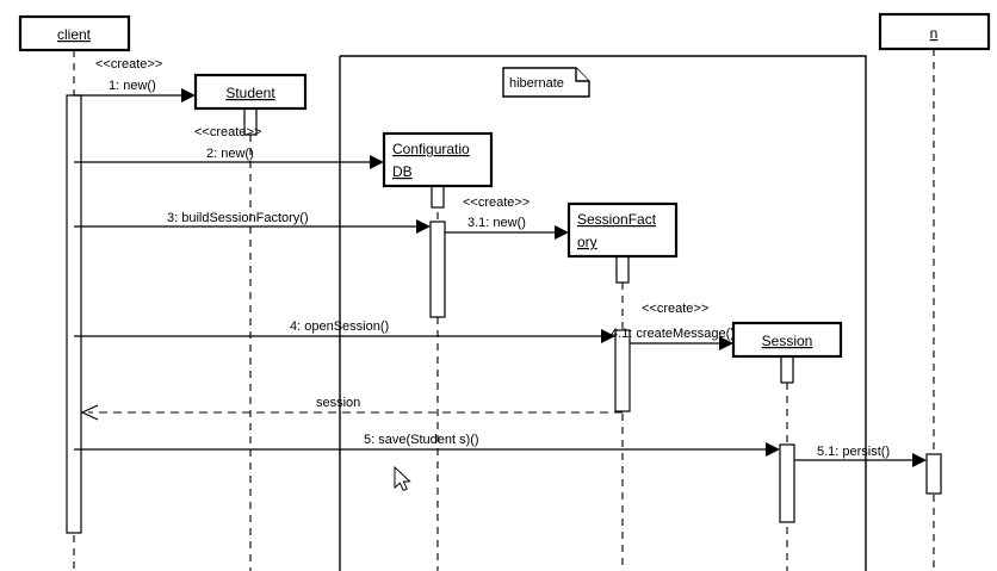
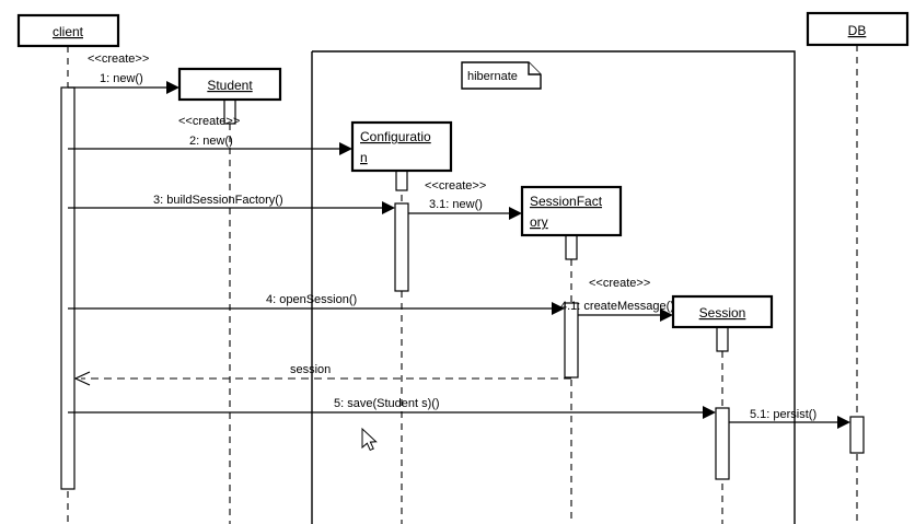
  hibernate
  <<create>>
  1: new()
  <<create>>
  2: new()
  3: buildSessionFactory()
  <<create>>
  3.1: new()
  4: openSession()
  <<create>>
  4.1: createMessage(
  session
  5: save(Student s)()
  5.1: persist()
  client
  Student
  Configuratio
- DB
+ n
  SessionFact
  ory
  Session
- n
+ DB
